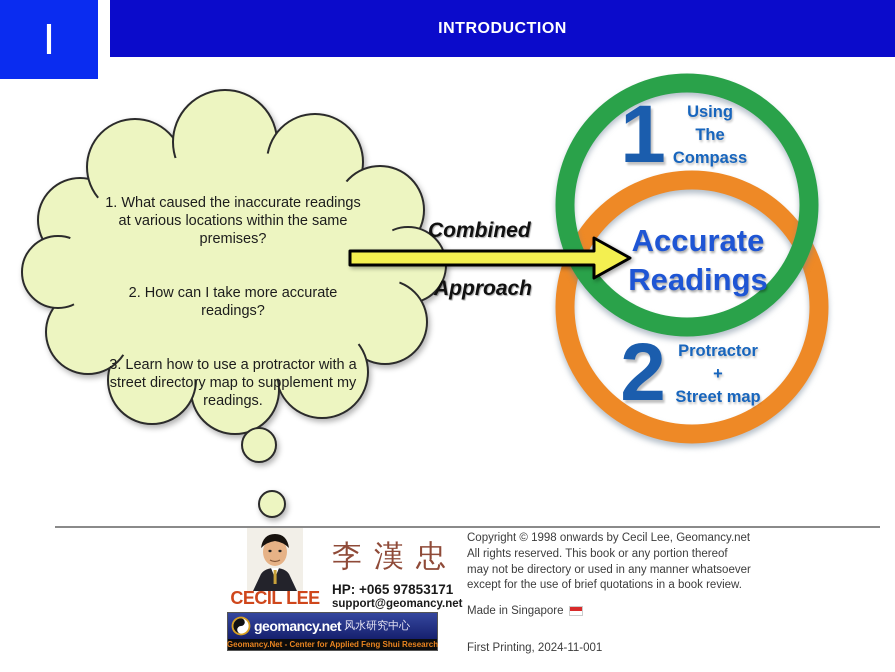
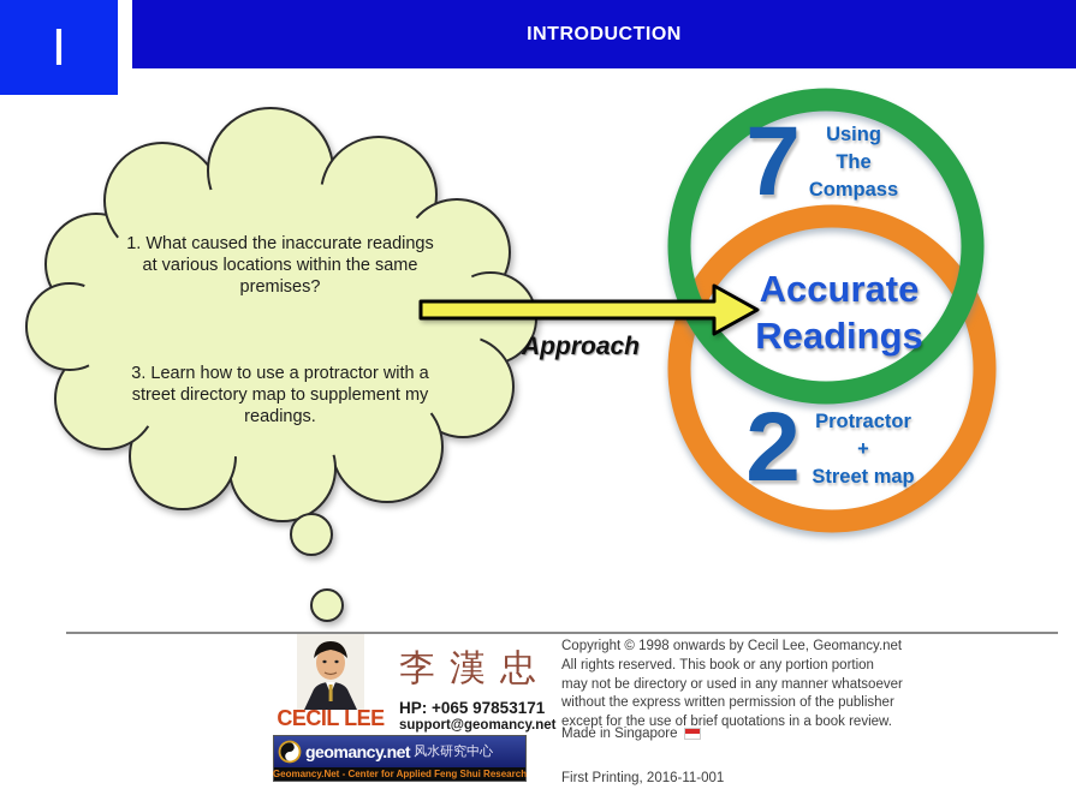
  I
  INTRODUCTION
  1. What caused the inaccurate readings
  at various locations within the same
  premises?
- 2. How can I take more accurate
- readings?
  3. Learn how to use a protractor with a
  street directory map to supplement my
  readings.
- Combined
  Approach
- 1
+ 7
  Using
  The
  Compass
  Accurate
  Readings
  2
  Protractor
  +
  Street map
  CECIL LEE
  李漢忠
  HP: +065 97853171
  support@geomancy.net
  geomancy.net
  风水研究中心
  Geomancy.Net - Center for Applied Feng Shui Research
  Copyright © 1998 onwards by Cecil Lee, Geomancy.net
- All rights reserved. This book or any portion thereof
+ All rights reserved. This book or any portion portion
  may not be directory or used in any manner whatsoever
+ without the express written permission of the publisher
  except for the use of brief quotations in a book review.
  Made in Singapore
- First Printing, 2024-11-001
+ First Printing, 2016-11-001
